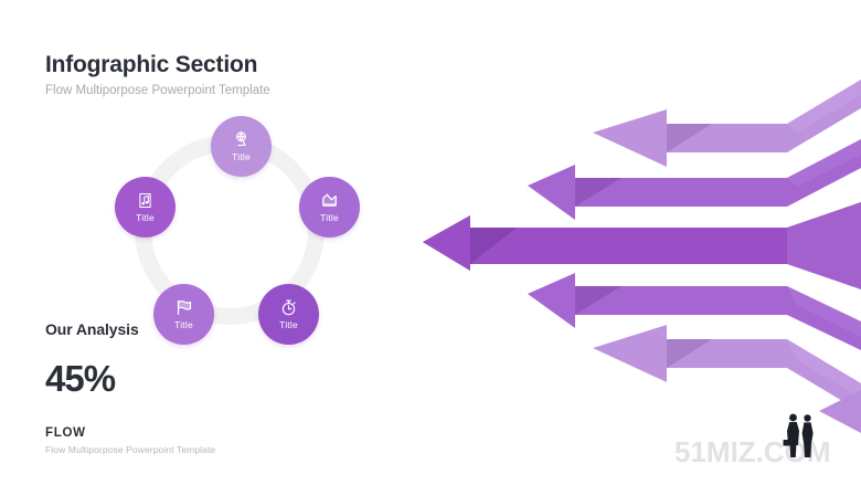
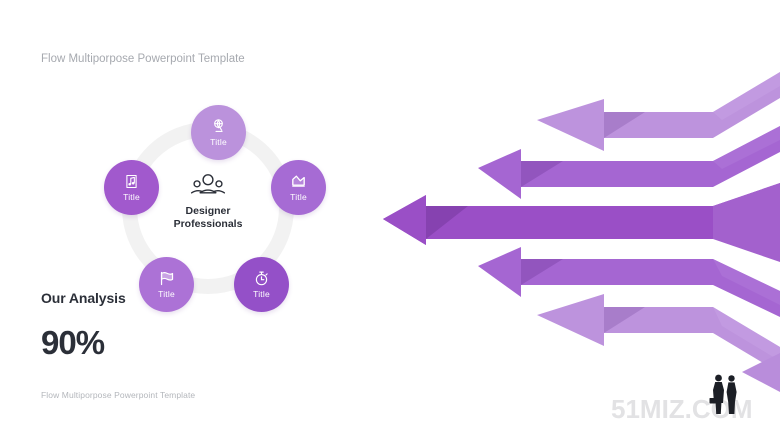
- Infographic Section
  Flow Multiporpose Powerpoint Template
  Title
  Title
  Title
  Title
  Title
+ Designer
+ Professionals
  Our Analysis
- 45%
+ 90%
- FLOW
  Flow Multiporpose Powerpoint Template
  51MIZ.CM
